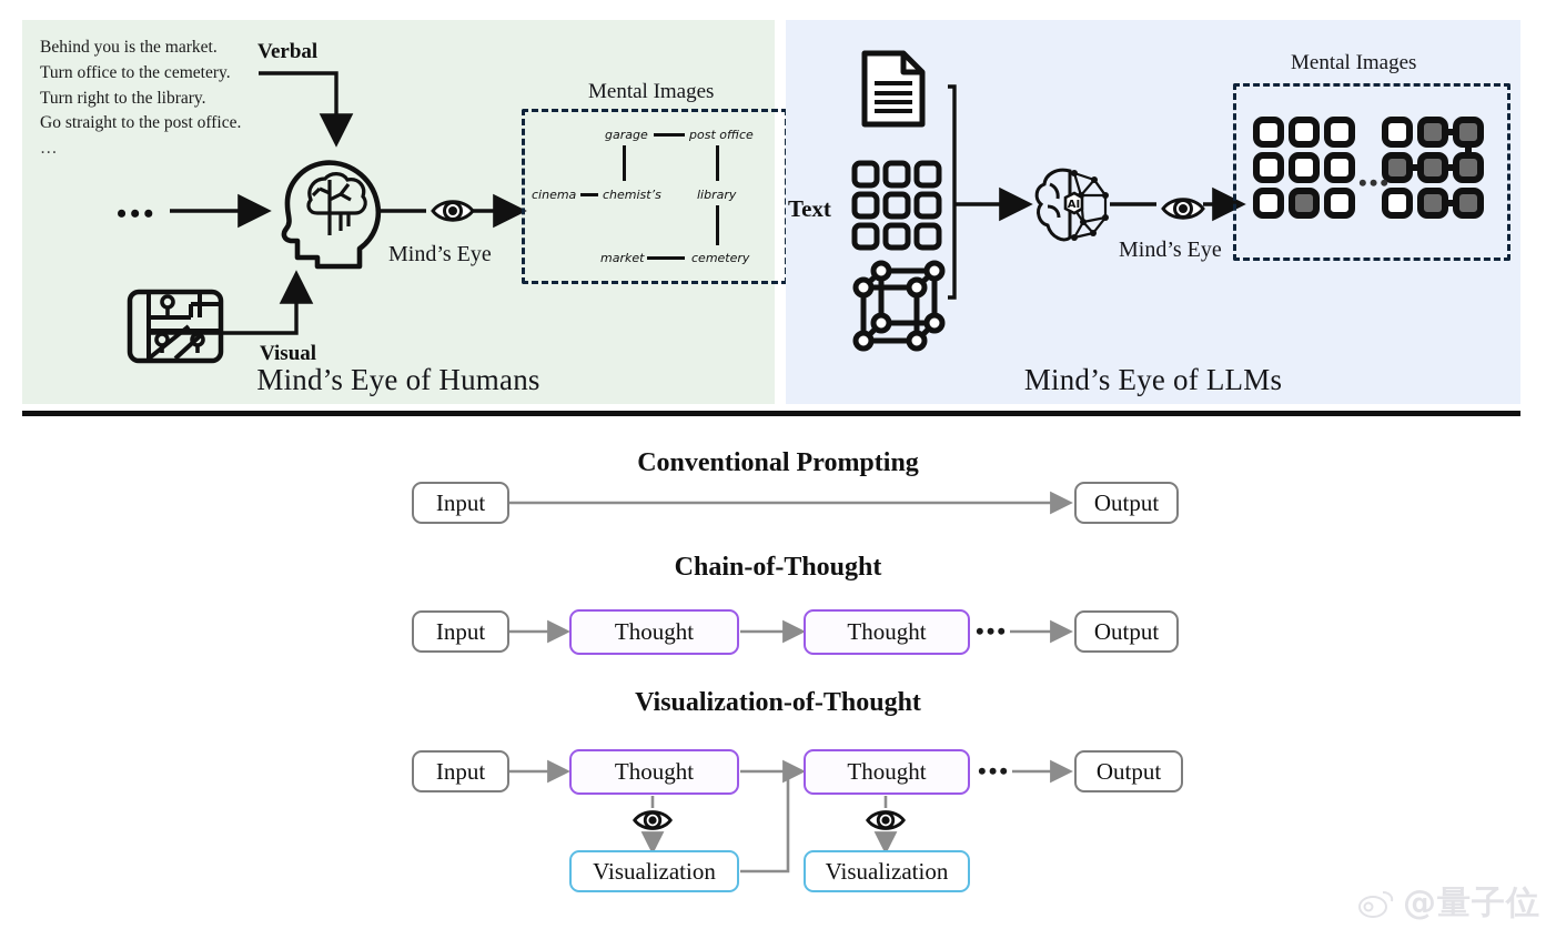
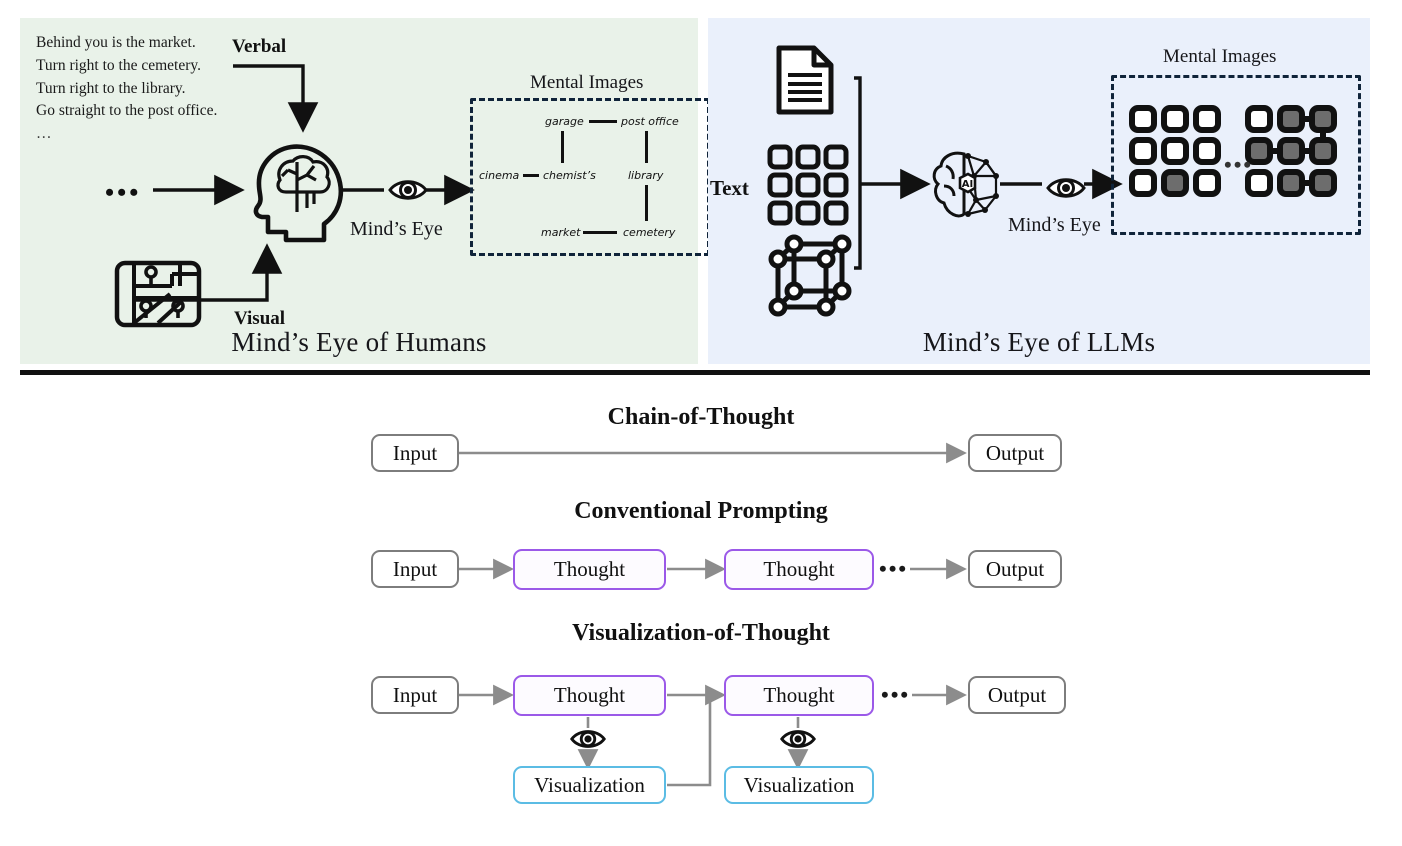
  Behind you is the market.
- Turn office to the cemetery.
+ Turn right to the cemetery.
  Turn right to the library.
  Go straight to the post office.
  …
  Verbal
  Visual
  •••
  Mind’s Eye
  Mental Images
  garage
  post office
  cinema
  chemist’s
  library
  market
  cemetery
  Mind’s Eye of Humans
  Text
  AI
  Mind’s Eye
  Mind’s Eye of LLMs
  Mental Images
  •••
- Conventional Prompting
+ Chain-of-Thought
  Input
  Output
- Chain-of-Thought
+ Conventional Prompting
  Input
  Thought
  Thought
  •••
  Output
  Visualization-of-Thought
  Input
  Thought
  Thought
  •••
  Output
  Visualization
  Visualization
- @量子位
